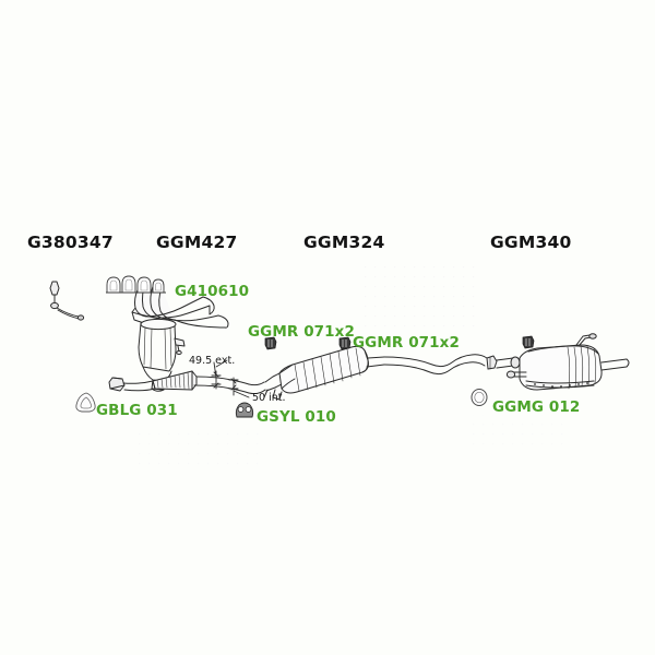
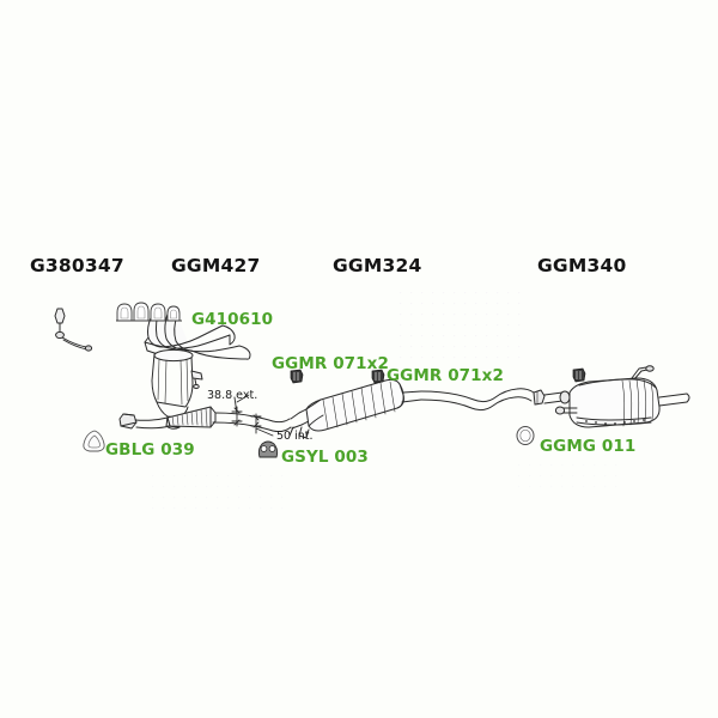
  G380347
  GGM427
  GGM324
  GGM340
  G410610
  GGMR 071x2
  GGMR 071x2
- GBLG 031
+ GBLG 039
- GSYL 010
+ GSYL 003
- GGMG 012
+ GGMG 011
- 49.5 ext.
+ 38.8 ext.
  50 int.
